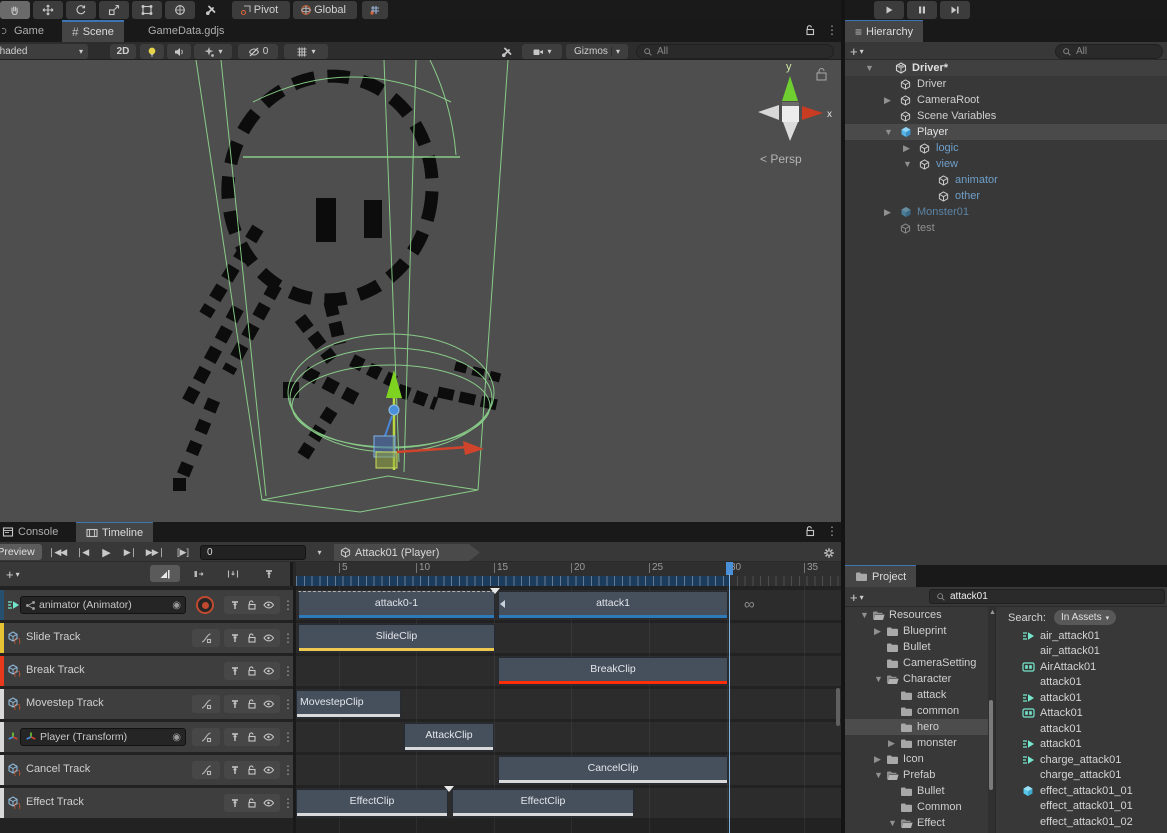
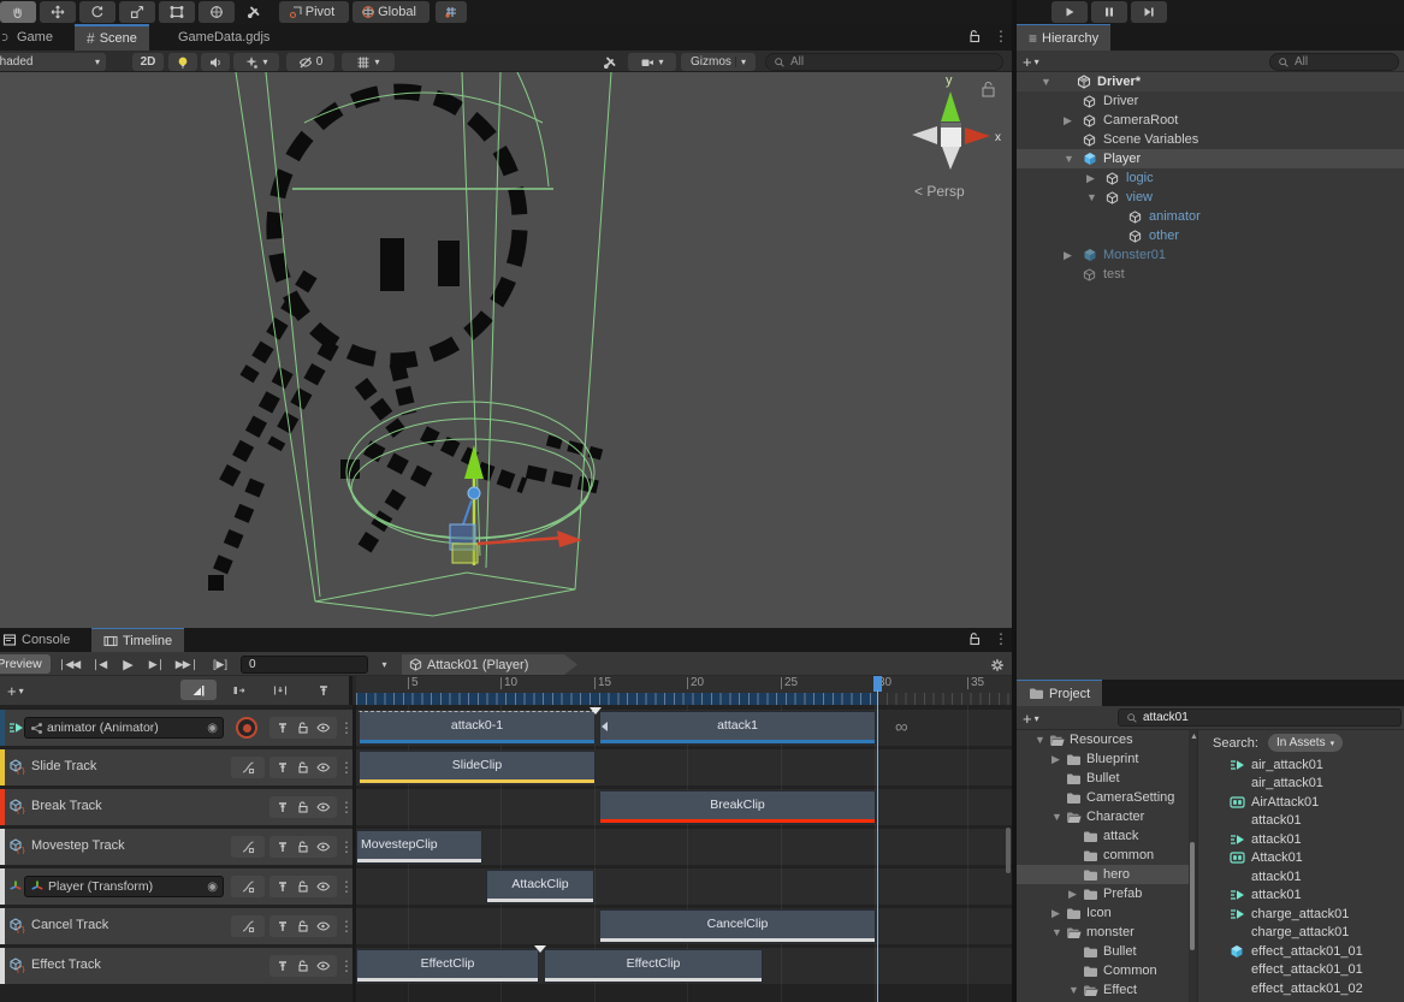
  Pivot
  Global
  Game
  #
  Scene
  GameData.gdjs
  ⋮
  haded
  ▾
  2D
  ▾
  0
  ▾
  ▾
  Gizmos
  ▾
  All
  y
  x
  < Persp
  Console
  Timeline
  ⋮
  Preview
  ❘◀◀
  ❘◀
  ▶
  ▶❘
  ▶▶❘
  [▶]
  0
  ▾
  Attack01 (Player)
  +
  ▾
  5
  10
  15
  20
  25
  35
  animator (Animator)
  ◉
  ⋮
  {}
  Slide Track
  ⋮
  {}
  Break Track
  ⋮
  {}
  Movestep Track
  ⋮
  Player (Transform)
  ◉
  ⋮
  {}
  Cancel Track
  ⋮
  {}
  Effect Track
  ⋮
  attack0-1
  attack1
  SlideClip
  BreakClip
  MovestepClip
  AttackClip
  CancelClip
  EffectClip
  EffectClip
  ∞
  ≡
  Hierarchy
  +
  ▾
  All
  ▼
  Driver*
  Driver
  ▶
  CameraRoot
  Scene Variables
  ▼
  Player
  ▶
  logic
  ▼
  view
  animator
  other
  ▶
  Monster01
  test
  Project
  +
  ▾
  attack01
  ▼
  Resources
  ▶
  Blueprint
  Bullet
  CameraSetting
  ▼
  Character
  attack
  common
  hero
  ▶
- monster
+ Prefab
  ▶
  Icon
  ▼
- Prefab
+ monster
  Bullet
  Common
  ▼
  Effect
  Search:
  In Assets
  air_attack01
  air_attack01
  AirAttack01
  attack01
  attack01
  Attack01
  attack01
  attack01
  charge_attack01
  charge_attack01
  effect_attack01_01
  effect_attack01_01
  effect_attack01_02
